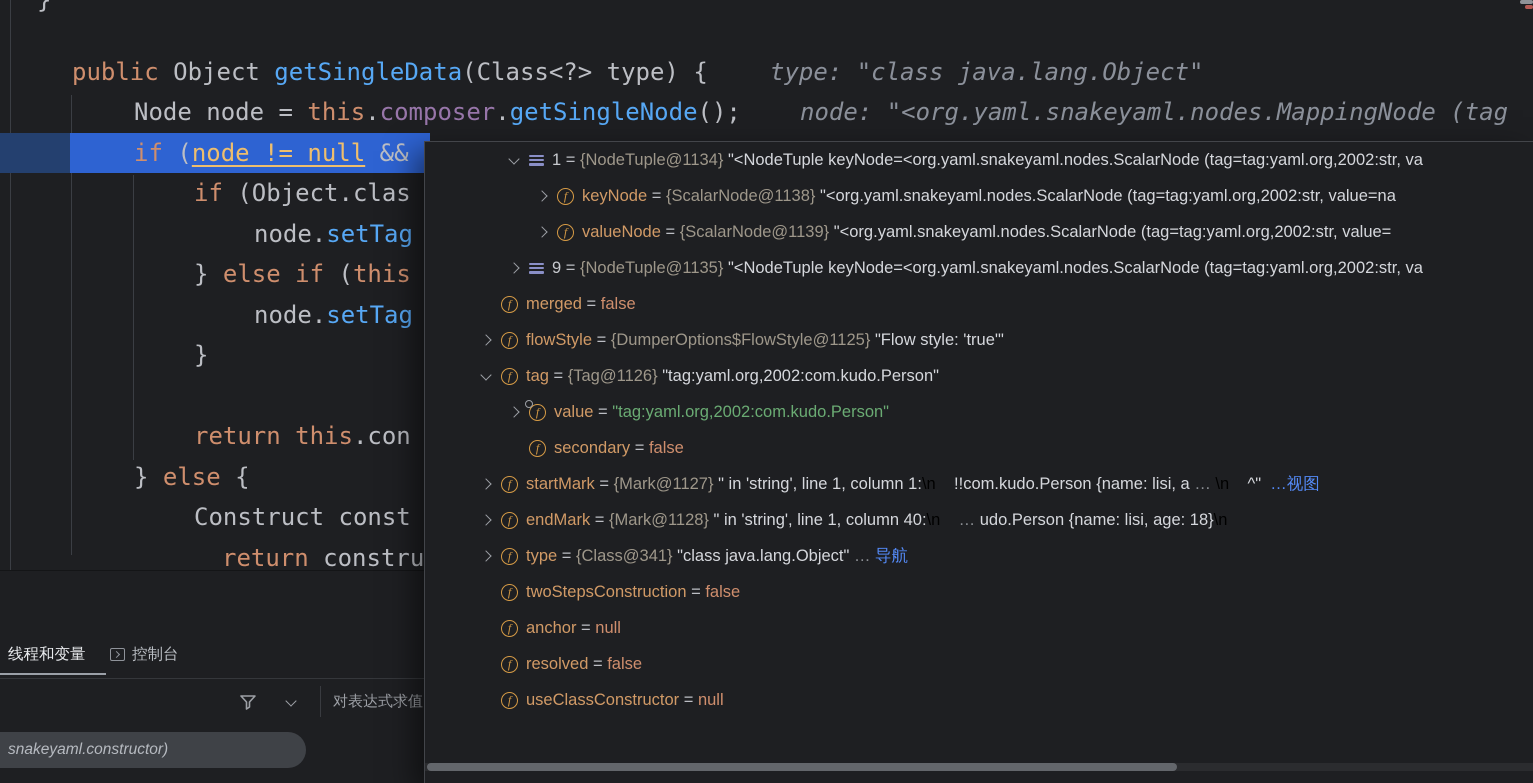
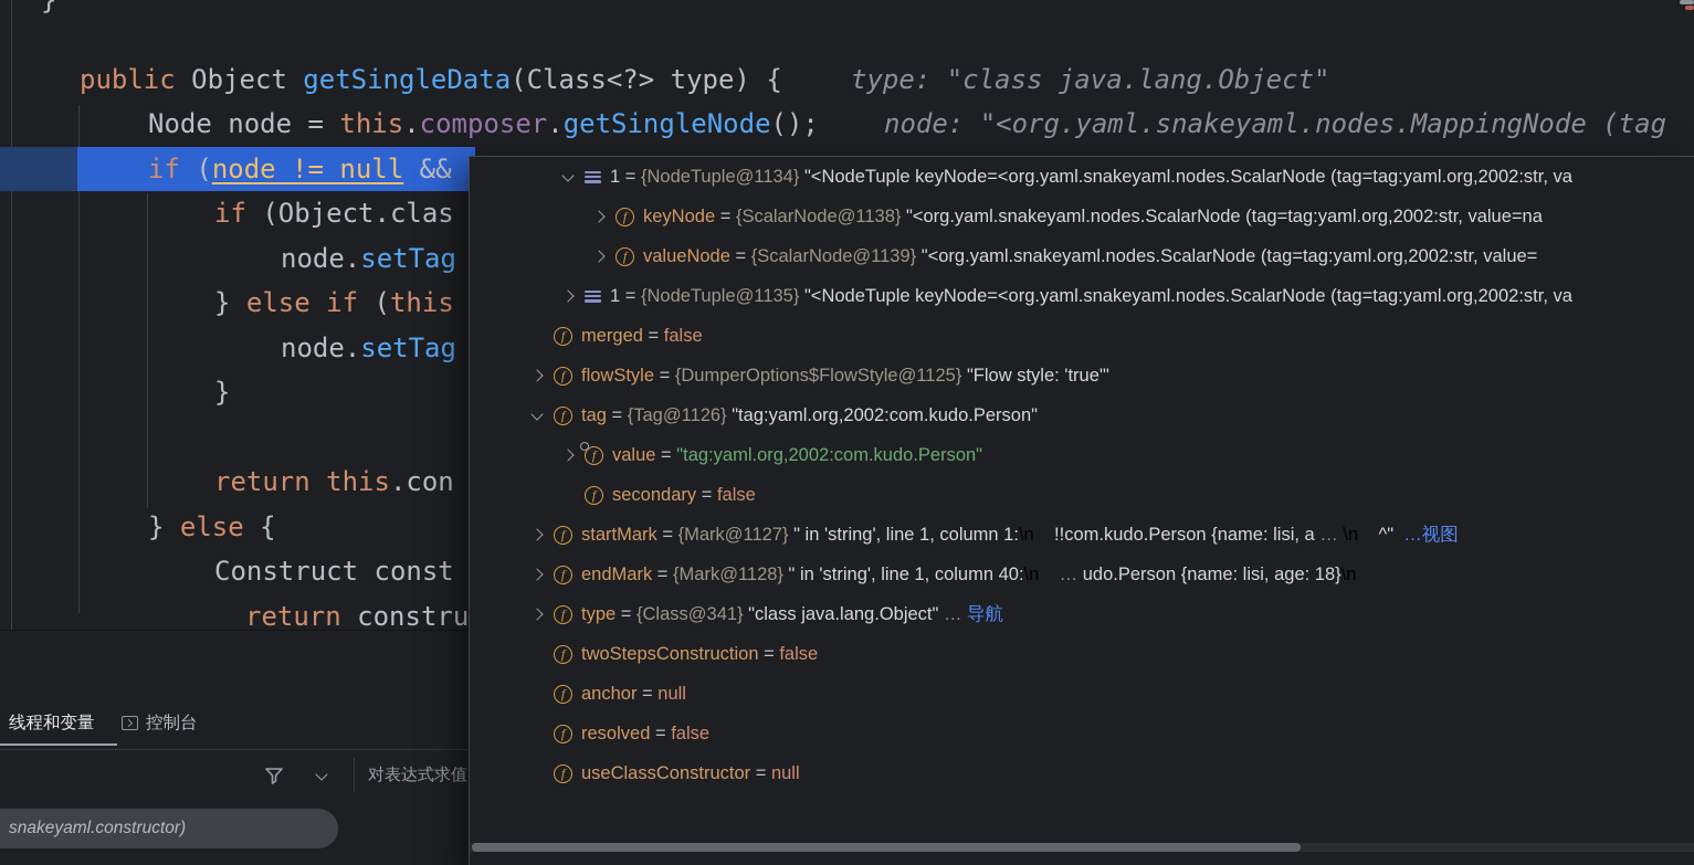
  }
  public Object getSingleData(Class<?> type) {
  type: "class java.lang.Object"
  Node node = this.composer.getSingleNode();
  node: "<org.yaml.snakeyaml.nodes.MappingNode (tag
  if (node != null &&
  if (Object.clas
  node.setTag
  } else if (this
  node.setTag
  }
  return this.con
  } else {
  Construct const
  return constru
  线程和变量
  控制台
  snakeyaml.constructor)
  1 = {NodeTuple@1134} "<NodeTuple keyNode=<org.yaml.snakeyaml.nodes.ScalarNode (tag=tag:yaml.org,2002:str, va
  f
  keyNode = {ScalarNode@1138} "<org.yaml.snakeyaml.nodes.ScalarNode (tag=tag:yaml.org,2002:str, value=na
  f
  valueNode = {ScalarNode@1139} "<org.yaml.snakeyaml.nodes.ScalarNode (tag=tag:yaml.org,2002:str, value=
- 9 = {NodeTuple@1135} "<NodeTuple keyNode=<org.yaml.snakeyaml.nodes.ScalarNode (tag=tag:yaml.org,2002:str, va
+ 1 = {NodeTuple@1135} "<NodeTuple keyNode=<org.yaml.snakeyaml.nodes.ScalarNode (tag=tag:yaml.org,2002:str, va
  f
  merged = false
  f
  flowStyle = {DumperOptions$FlowStyle@1125} "Flow style: 'true'"
  f
  tag = {Tag@1126} "tag:yaml.org,2002:com.kudo.Person"
  f
  value = "tag:yaml.org,2002:com.kudo.Person"
  f
  secondary = false
  f
  startMark = {Mark@1127} " in 'string', line 1, column 1:\n !!com.kudo.Person {name: lisi, a … \n ^" …视图
  f
  endMark = {Mark@1128} " in 'string', line 1, column 40:\n … udo.Person {name: lisi, age: 18}\n
  f
  type = {Class@341} "class java.lang.Object" … 导航
  f
  twoStepsConstruction = false
  f
  anchor = null
  f
  resolved = false
  f
  useClassConstructor = null
